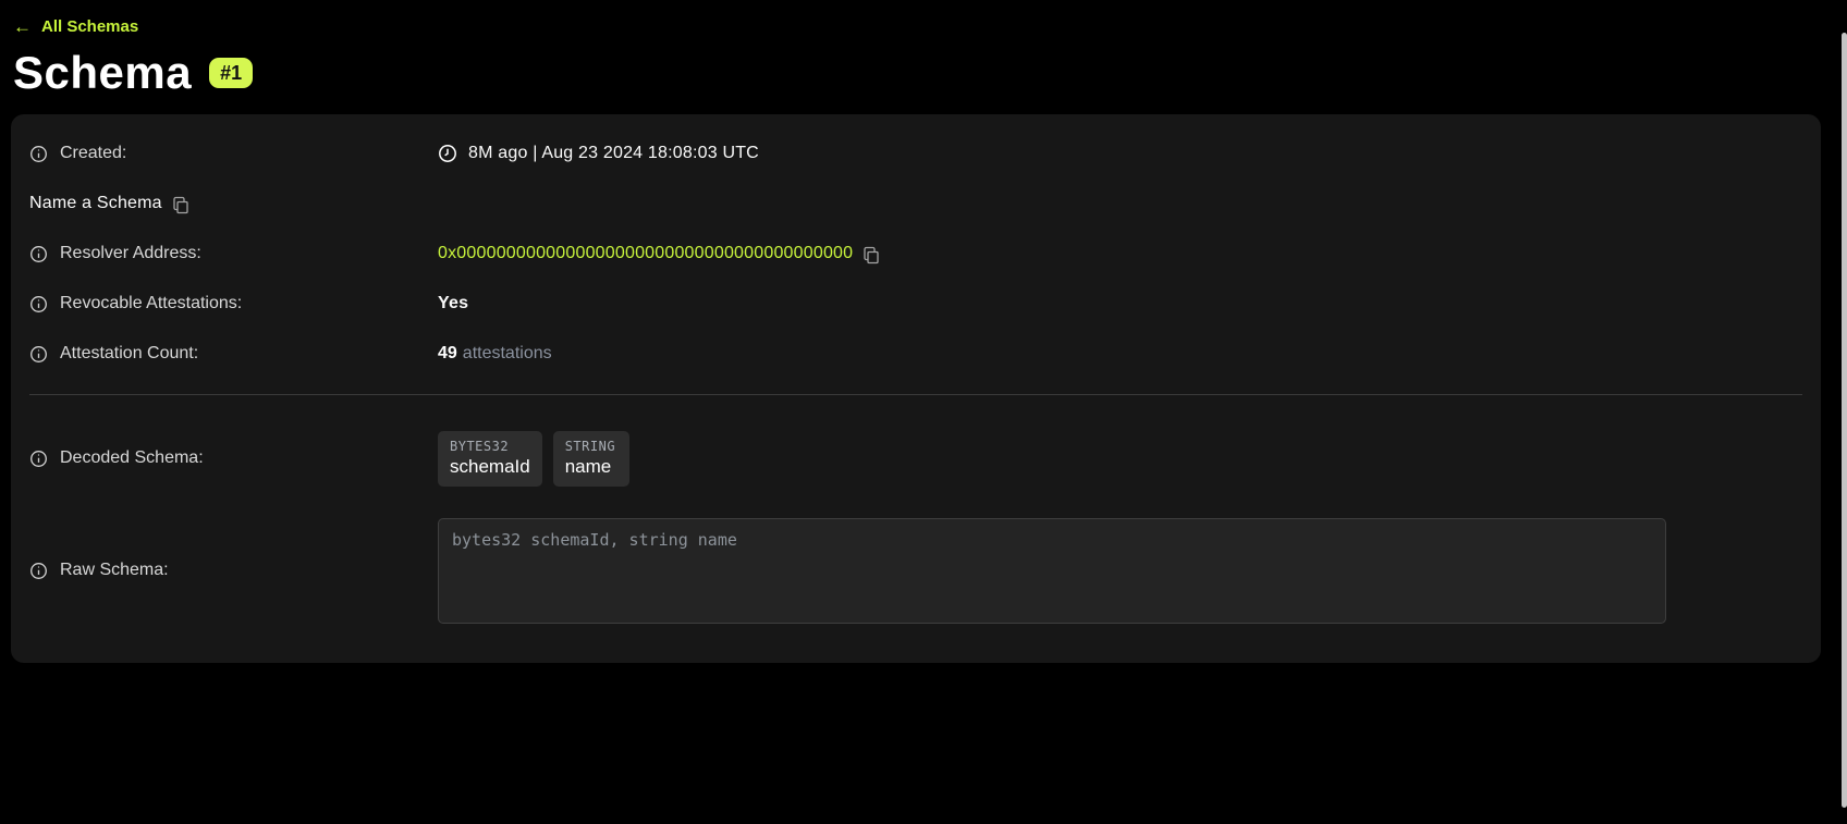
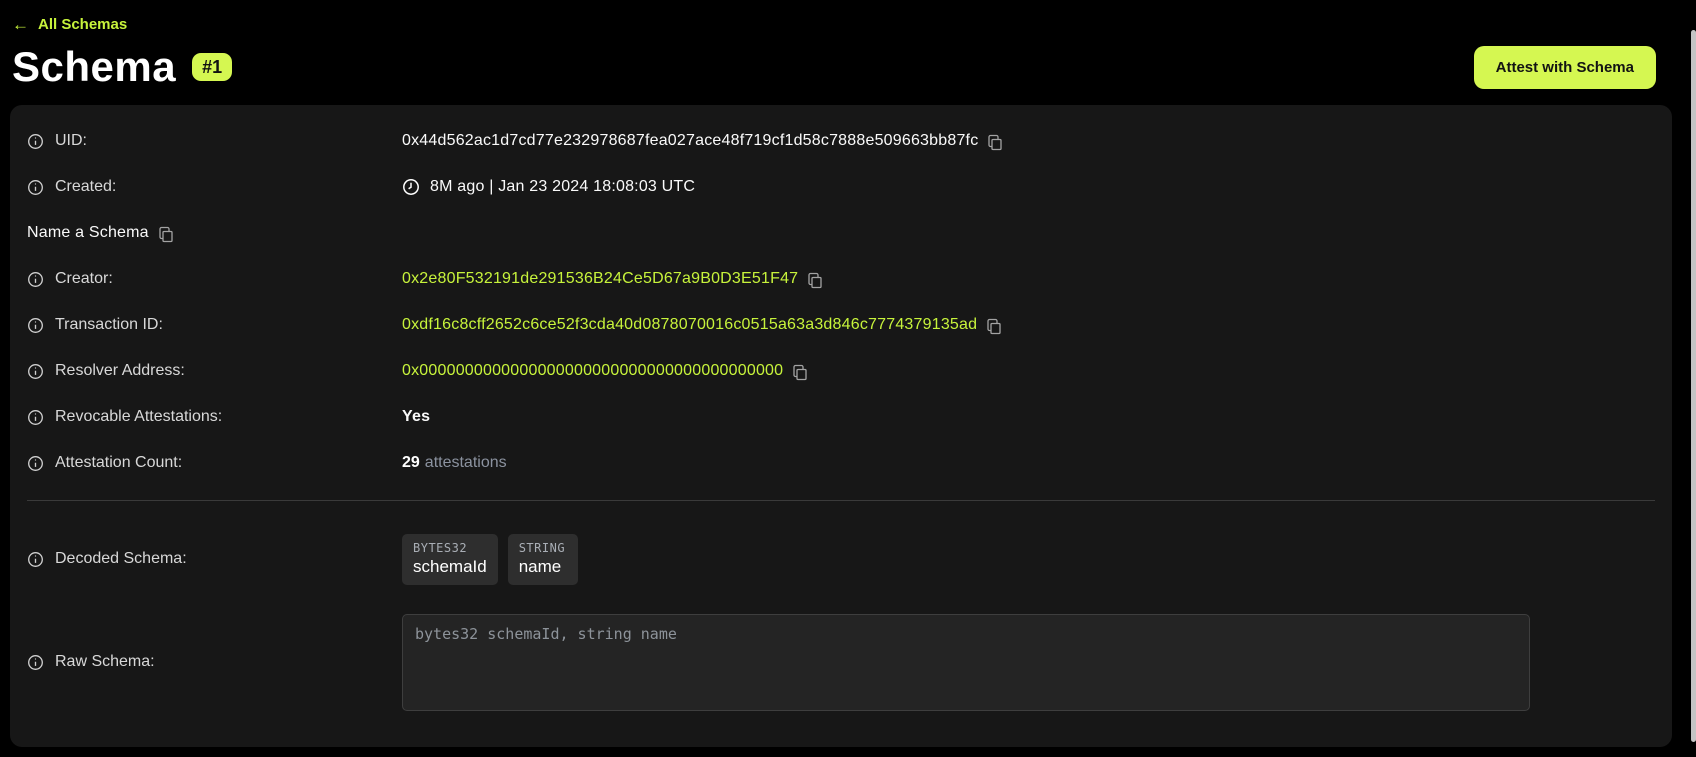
  ←
  All Schemas
  Schema
  #1
+ Attest with Schema
+ UID:
+ 0x44d562ac1d7cd77e232978687fea027ace48f719cf1d58c7888e509663bb87fc
  Created:
- 8M ago | Aug 23 2024 18:08:03 UTC
+ 8M ago | Jan 23 2024 18:08:03 UTC
  Name a Schema
+ Creator:
+ 0x2e80F532191de291536B24Ce5D67a9B0D3E51F47
+ Transaction ID:
+ 0xdf16c8cff2652c6ce52f3cda40d0878070016c0515a63a3d846c7774379135ad
  Resolver Address:
  0x0000000000000000000000000000000000000000
  Revocable Attestations:
  Yes
  Attestation Count:
- 49
+ 29
  attestations
  Decoded Schema:
  BYTES32
  schemaId
  STRING
  name
  Raw Schema:
  bytes32 schemaId, string name
